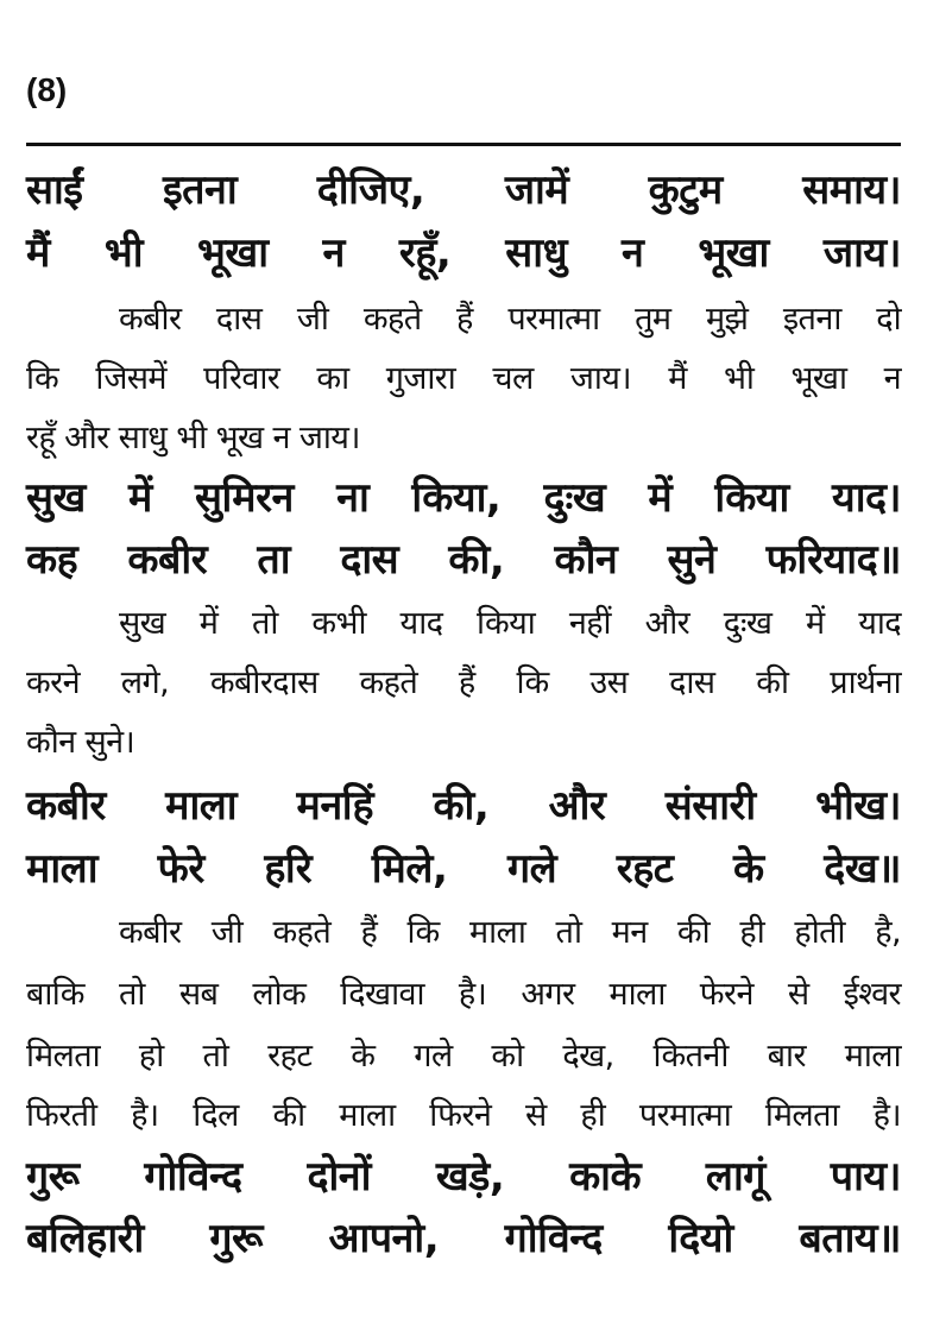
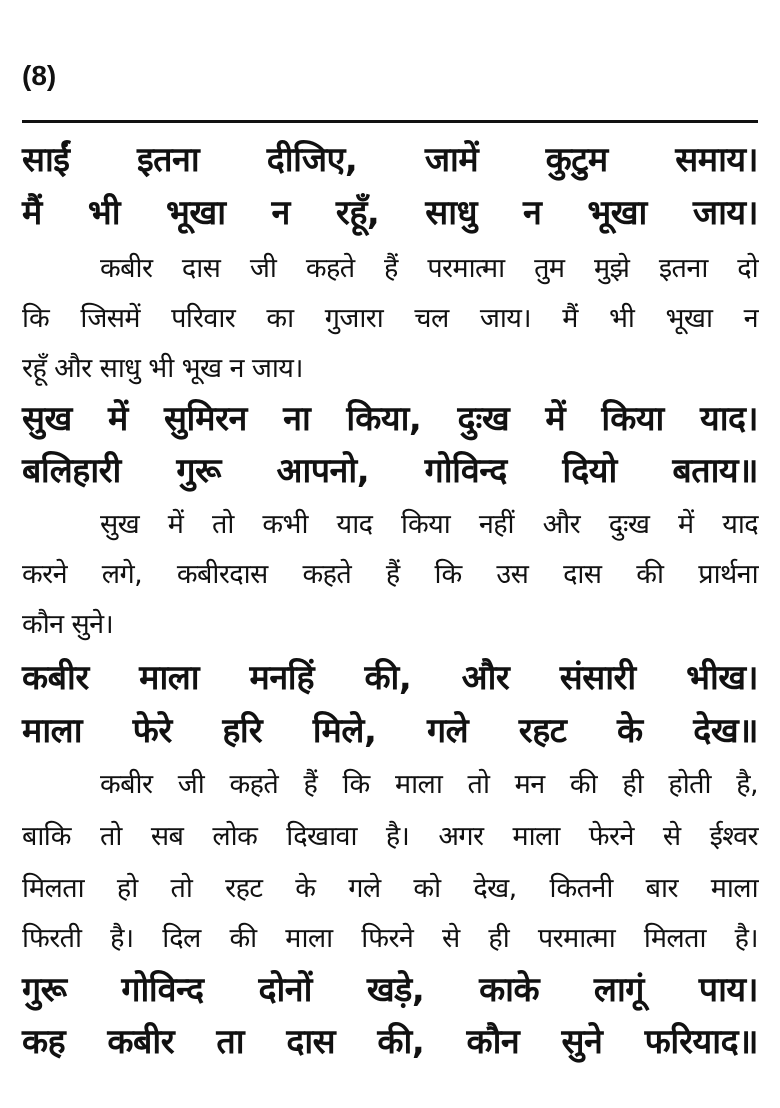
  (8)
  साईं इतना दीजिए, जामें कुटुम समाय।
  मैं भी भूखा न रहूँ, साधु न भूखा जाय।
  कबीर दास जी कहते हैं परमात्मा तुम मुझे इतना दो
  कि जिसमें परिवार का गुजारा चल जाय। मैं भी भूखा न
  रहूँ और साधु भी भूख न जाय।
  सुख में सुमिरन ना किया, दुःख में किया याद।
- कह कबीर ता दास की, कौन सुने फरियाद॥
+ बलिहारी गुरू आपनो, गोविन्द दियो बताय॥
  सुख में तो कभी याद किया नहीं और दुःख में याद
  करने लगे, कबीरदास कहते हैं कि उस दास की प्रार्थना
  कौन सुने।
  कबीर माला मनहिं की, और संसारी भीख।
  माला फेरे हरि मिले, गले रहट के देख॥
  कबीर जी कहते हैं कि माला तो मन की ही होती है,
  बाकि तो सब लोक दिखावा है। अगर माला फेरने से ईश्वर
  मिलता हो तो रहट के गले को देख, कितनी बार माला
  फिरती है। दिल की माला फिरने से ही परमात्मा मिलता है।
  गुरू गोविन्द दोनों खड़े, काके लागूं पाय।
- बलिहारी गुरू आपनो, गोविन्द दियो बताय॥
+ कह कबीर ता दास की, कौन सुने फरियाद॥
